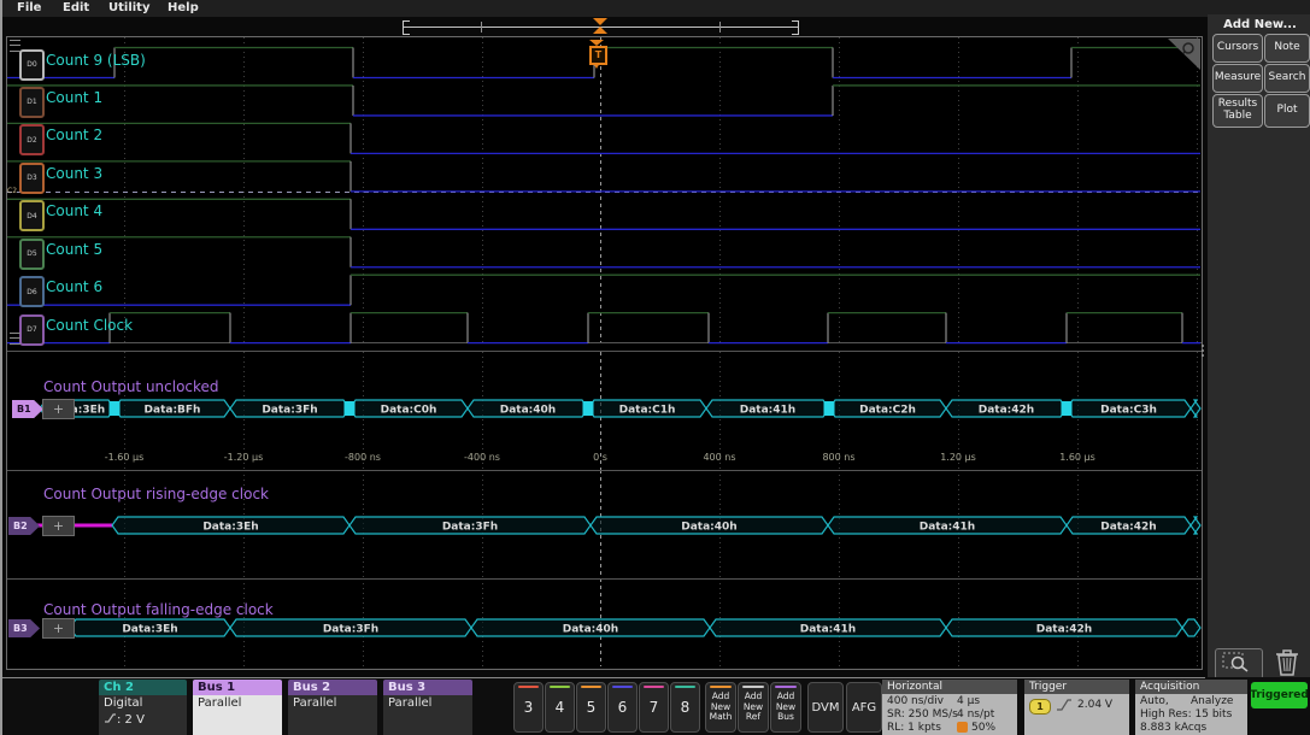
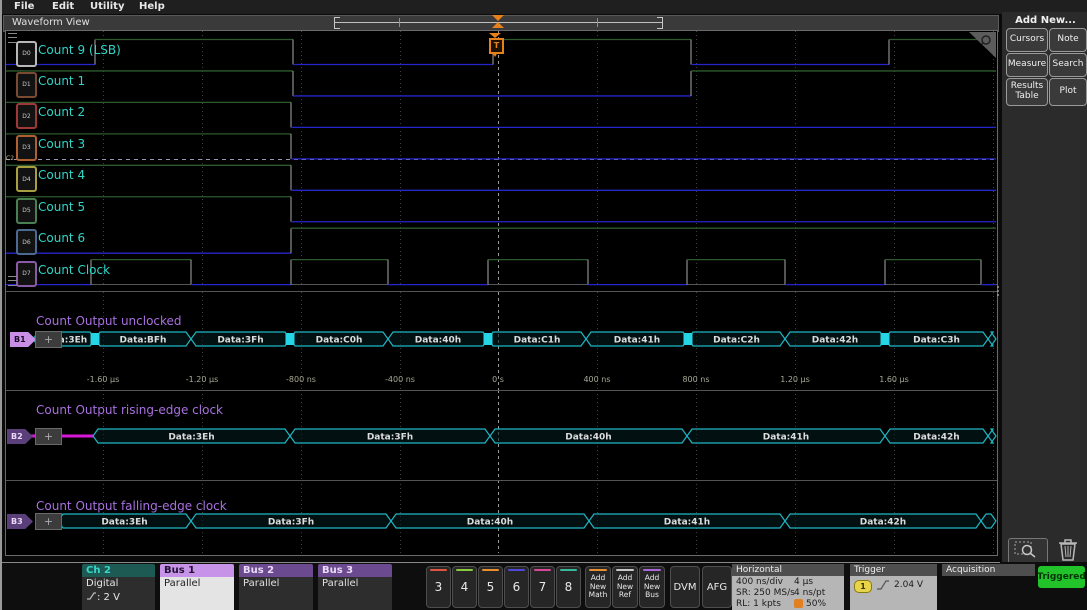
  File
  Edit
  Utility
  Help
+ Waveform View
  Data:BFh
  Data:3Fh
  Data:C0h
  Data:40h
  Data:C1h
  Data:41h
  Data:C2h
  Data:42h
  Data:C3h
  Data:3Eh
  Data:3Fh
  Data:40h
  Data:41h
  Data:42h
  Data:3Eh
  Data:3Fh
  Data:40h
  Data:41h
  Data:42h
  Count 9 (LSB)
  Count 1
  Count 2
  Count 3
  Count 4
  Count 5
  Count 6
  Count Clock
  Count Output unclocked
  B1
  +
  Count Output rising-edge clock
  B2
  +
  Count Output falling-edge clock
  B3
  +
  -1.60 μs
  -1.20 μs
  -800 ns
  -400 ns
  0 s
  400 ns
  800 ns
  1.20 μs
  1.60 μs
  T
  Add New...
  Cursors
  Note
  Measure
  Search
  Results Table
  Plot
  Ch 2
  Digital
  : 2 V
  Bus 1
  Parallel
  Bus 2
  Parallel
  Bus 3
  Parallel
  3
  4
  5
  6
  7
  8
  Add New Math
  Add New Ref
  Add New Bus
  DVM
  AFG
  Horizontal
  400 ns/div
  4 μs
  SR: 250 MS/s
  4 ns/pt
  RL: 1 kpts
  50%
  Trigger
  1
  2.04 V
  Acquisition
- Auto,
- Analyze
- High Res: 15 bits
- 8.883 kAcqs
  Triggered
